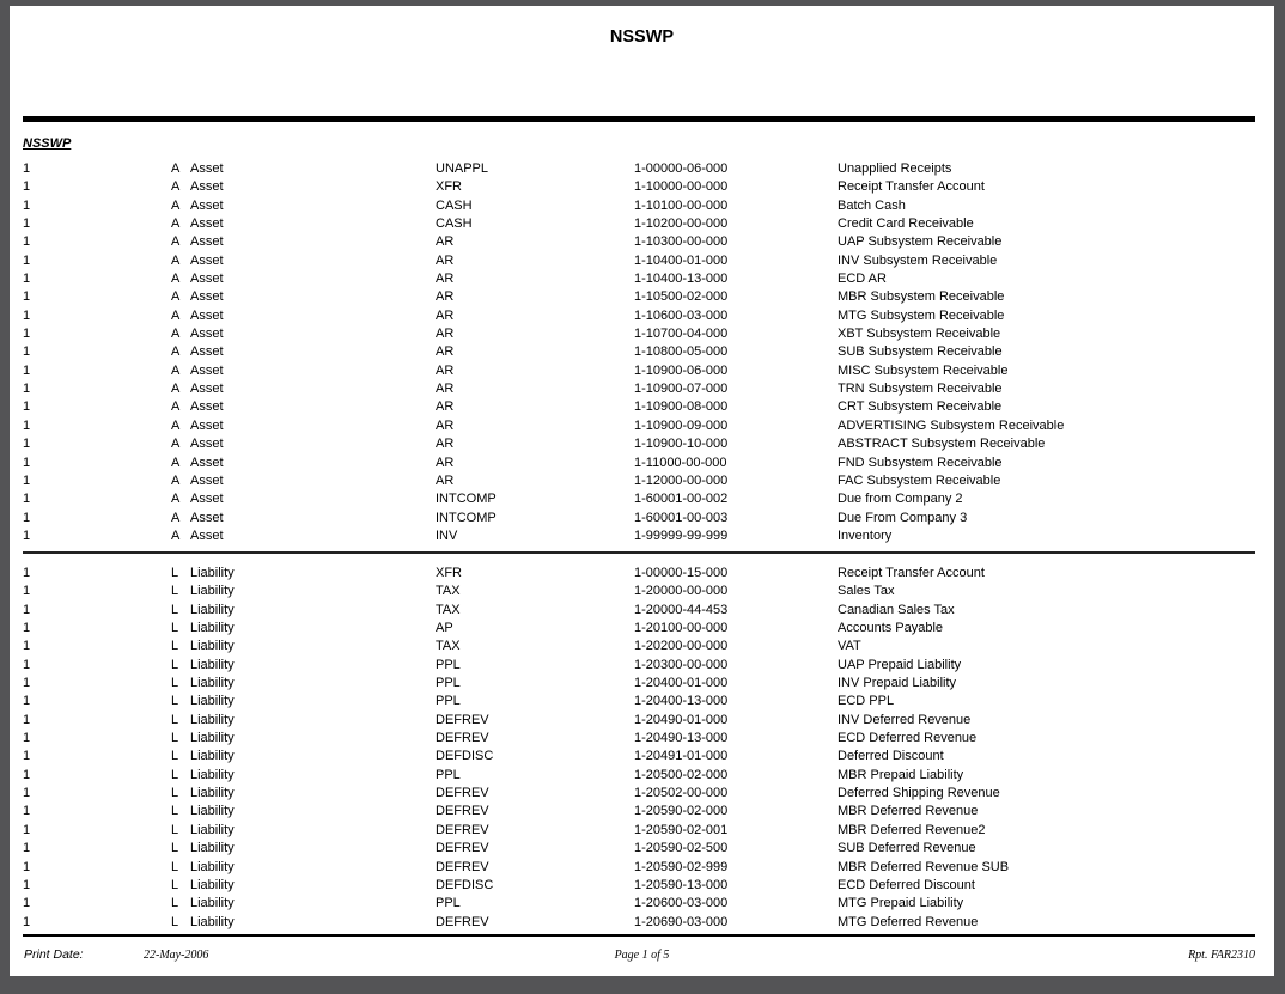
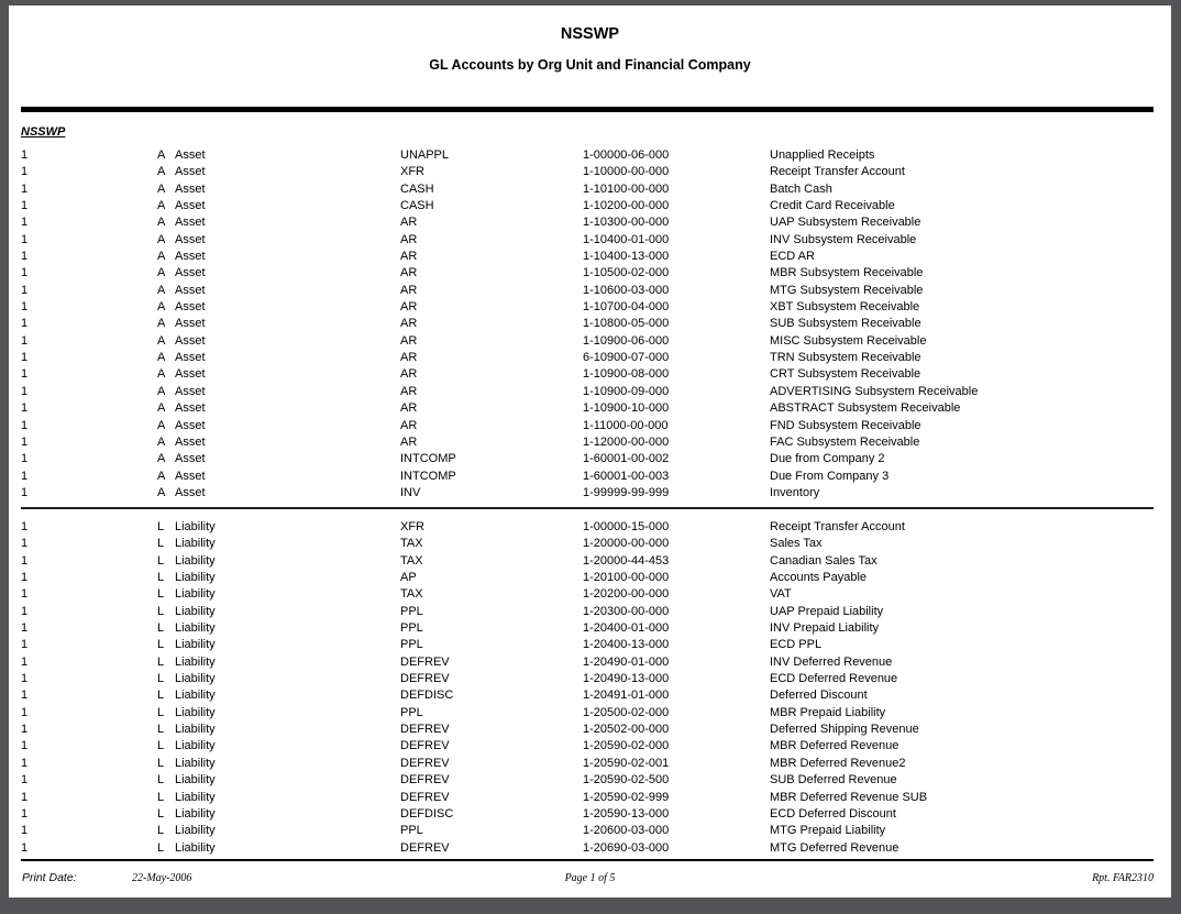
  NSSWP
+ GL Accounts by Org Unit and Financial Company
  NSSWP
  1
  A
  Asset
  UNAPPL
  1-00000-06-000
  Unapplied Receipts
  1
  A
  Asset
  XFR
  1-10000-00-000
  Receipt Transfer Account
  1
  A
  Asset
  CASH
  1-10100-00-000
  Batch Cash
  1
  A
  Asset
  CASH
  1-10200-00-000
  Credit Card Receivable
  1
  A
  Asset
  AR
  1-10300-00-000
  UAP Subsystem Receivable
  1
  A
  Asset
  AR
  1-10400-01-000
  INV Subsystem Receivable
  1
  A
  Asset
  AR
  1-10400-13-000
  ECD AR
  1
  A
  Asset
  AR
  1-10500-02-000
  MBR Subsystem Receivable
  1
  A
  Asset
  AR
  1-10600-03-000
  MTG Subsystem Receivable
  1
  A
  Asset
  AR
  1-10700-04-000
  XBT Subsystem Receivable
  1
  A
  Asset
  AR
  1-10800-05-000
  SUB Subsystem Receivable
  1
  A
  Asset
  AR
  1-10900-06-000
  MISC Subsystem Receivable
  1
  A
  Asset
  AR
- 1-10900-07-000
+ 6-10900-07-000
  TRN Subsystem Receivable
  1
  A
  Asset
  AR
  1-10900-08-000
  CRT Subsystem Receivable
  1
  A
  Asset
  AR
  1-10900-09-000
  ADVERTISING Subsystem Receivable
  1
  A
  Asset
  AR
  1-10900-10-000
  ABSTRACT Subsystem Receivable
  1
  A
  Asset
  AR
  1-11000-00-000
  FND Subsystem Receivable
  1
  A
  Asset
  AR
  1-12000-00-000
  FAC Subsystem Receivable
  1
  A
  Asset
  INTCOMP
  1-60001-00-002
  Due from Company 2
  1
  A
  Asset
  INTCOMP
  1-60001-00-003
  Due From Company 3
  1
  A
  Asset
  INV
  1-99999-99-999
  Inventory
  1
  L
  Liability
  XFR
  1-00000-15-000
  Receipt Transfer Account
  1
  L
  Liability
  TAX
  1-20000-00-000
  Sales Tax
  1
  L
  Liability
  TAX
  1-20000-44-453
  Canadian Sales Tax
  1
  L
  Liability
  AP
  1-20100-00-000
  Accounts Payable
  1
  L
  Liability
  TAX
  1-20200-00-000
  VAT
  1
  L
  Liability
  PPL
  1-20300-00-000
  UAP Prepaid Liability
  1
  L
  Liability
  PPL
  1-20400-01-000
  INV Prepaid Liability
  1
  L
  Liability
  PPL
  1-20400-13-000
  ECD PPL
  1
  L
  Liability
  DEFREV
  1-20490-01-000
  INV Deferred Revenue
  1
  L
  Liability
  DEFREV
  1-20490-13-000
  ECD Deferred Revenue
  1
  L
  Liability
  DEFDISC
  1-20491-01-000
  Deferred Discount
  1
  L
  Liability
  PPL
  1-20500-02-000
  MBR Prepaid Liability
  1
  L
  Liability
  DEFREV
  1-20502-00-000
  Deferred Shipping Revenue
  1
  L
  Liability
  DEFREV
  1-20590-02-000
  MBR Deferred Revenue
  1
  L
  Liability
  DEFREV
  1-20590-02-001
  MBR Deferred Revenue2
  1
  L
  Liability
  DEFREV
  1-20590-02-500
  SUB Deferred Revenue
  1
  L
  Liability
  DEFREV
  1-20590-02-999
  MBR Deferred Revenue SUB
  1
  L
  Liability
  DEFDISC
  1-20590-13-000
  ECD Deferred Discount
  1
  L
  Liability
  PPL
  1-20600-03-000
  MTG Prepaid Liability
  1
  L
  Liability
  DEFREV
  1-20690-03-000
  MTG Deferred Revenue
  Print Date:
  22-May-2006
  Page 1 of 5
  Rpt. FAR2310
